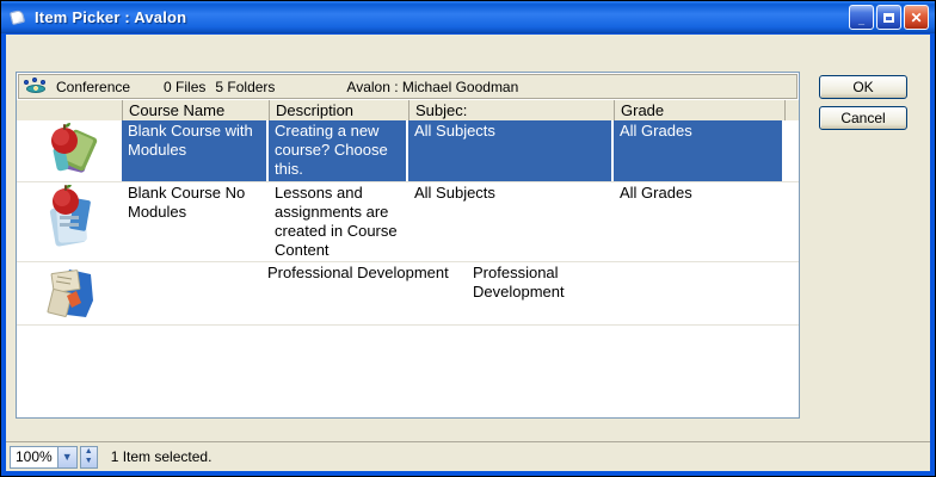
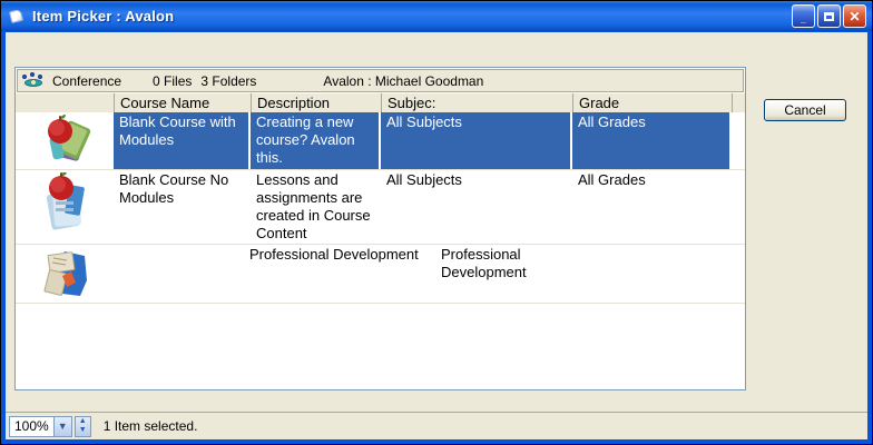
  Item Picker : Avalon
  _
  ✕
  Conference
  0 Files
- 5 Folders
+ 3 Folders
  Avalon : Michael Goodman
  Course Name
  Description
  Subjec:
  Grade
  Blank Course with Modules
- Creating a new course? Choose this.
+ Creating a new course? Avalon this.
  All Subjects
  All Grades
  Blank Course No Modules
  Lessons and assignments are created in Course Content
  All Subjects
  All Grades
  Professional Development
  Professional Development
- OK
  Cancel
  100%
  ▼
  1 Item selected.
